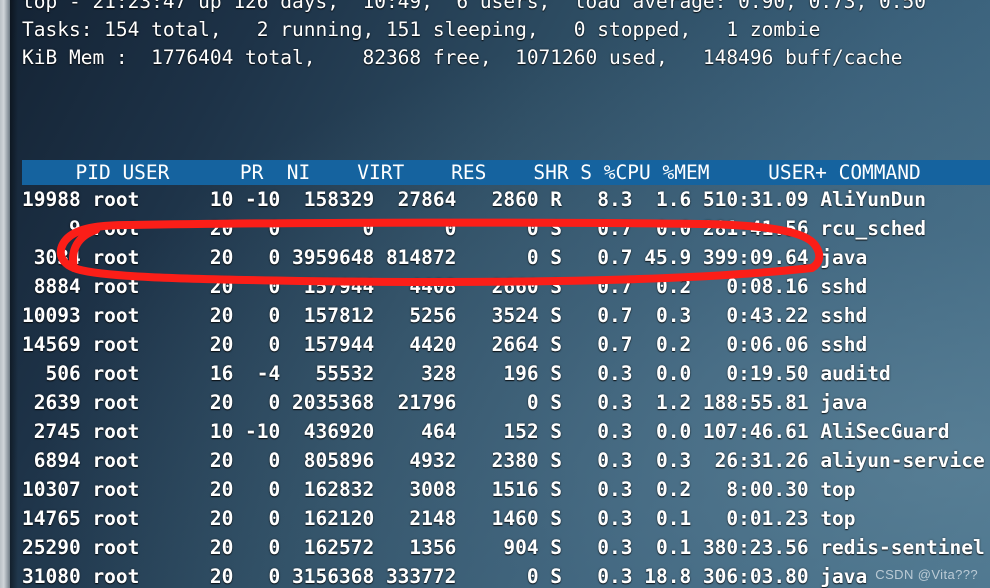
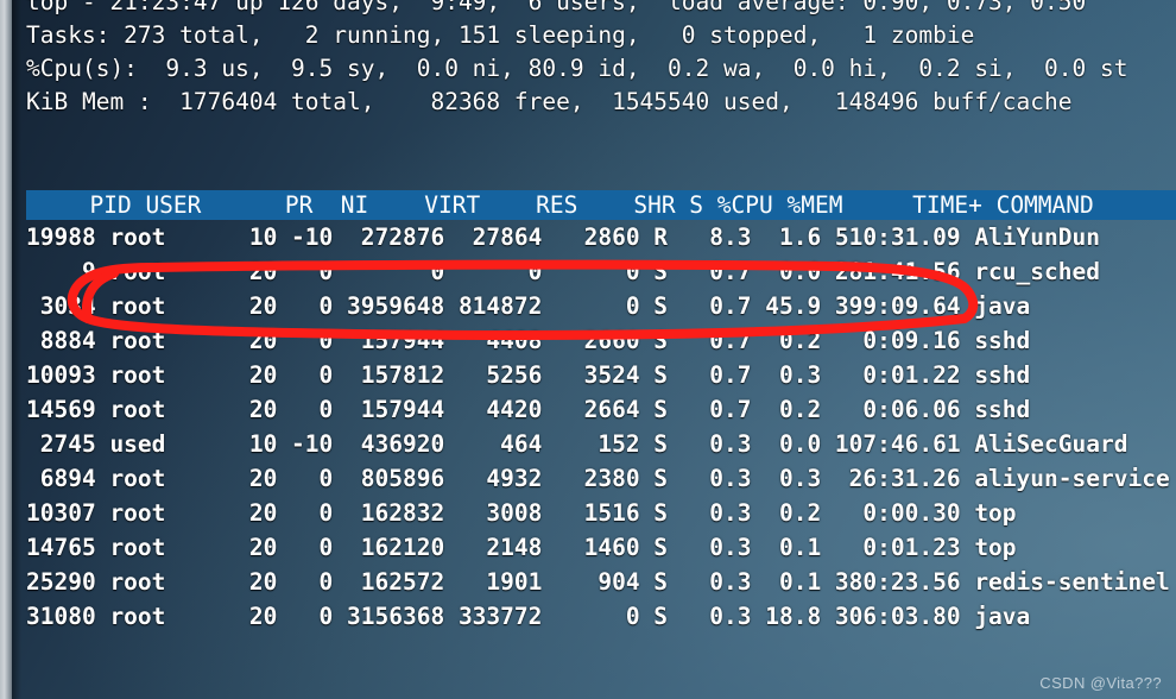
- top - 21:23:47 up 126 days, 10:49, 6 users, load average: 0.90, 0.73, 0.50
+ top - 21:23:47 up 126 days, 9:49, 6 users, load average: 0.90, 0.73, 0.50
- Tasks: 154 total, 2 running, 151 sleeping, 0 stopped, 1 zombie
+ Tasks: 273 total, 2 running, 151 sleeping, 0 stopped, 1 zombie
+ %Cpu(s): 9.3 us, 9.5 sy, 0.0 ni, 80.9 id, 0.2 wa, 0.0 hi, 0.2 si, 0.0 st
- KiB Mem : 1776404 total, 82368 free, 1071260 used, 148496 buff/cache
+ KiB Mem : 1776404 total, 82368 free, 1545540 used, 148496 buff/cache
- PID USER PR NI VIRT RES SHR S %CPU %MEM USER+ COMMAND
+ PID USER PR NI VIRT RES SHR S %CPU %MEM TIME+ COMMAND
- 19988 root 10 -10 158329 27864 2860 R 8.3 1.6 510:31.09 AliYunDun
+ 19988 root 10 -10 272876 27864 2860 R 8.3 1.6 510:31.09 AliYunDun
  30 root 20 0 3959648 814872 0 S 0.7 45.9 399:09.64 java
- 8884 root 20 0 157944 4408 2660 S 0.7 0.2 0:08.16 sshd
+ 8884 root 20 0 157944 4408 2660 S 0.7 0.2 0:09.16 sshd
- 10093 root 20 0 157812 5256 3524 S 0.7 0.3 0:43.22 sshd
+ 10093 root 20 0 157812 5256 3524 S 0.7 0.3 0:01.22 sshd
  14569 root 20 0 157944 4420 2664 S 0.7 0.2 0:06.06 sshd
- 506 root 16 -4 55532 328 196 S 0.3 0.0 0:19.50 auditd
- 2639 root 20 0 2035368 21796 0 S 0.3 1.2 188:55.81 java
- 2745 root 10 -10 436920 464 152 S 0.3 0.0 107:46.61 AliSecGuard
+ 2745 used 10 -10 436920 464 152 S 0.3 0.0 107:46.61 AliSecGuard
  6894 root 20 0 805896 4932 2380 S 0.3 0.3 26:31.26 aliyun-service
- 10307 root 20 0 162832 3008 1516 S 0.3 0.2 8:00.30 top
+ 10307 root 20 0 162832 3008 1516 S 0.3 0.2 0:00.30 top
  14765 root 20 0 162120 2148 1460 S 0.3 0.1 0:01.23 top
- 25290 root 20 0 162572 1356 904 S 0.3 0.1 380:23.56 redis-sentinel
+ 25290 root 20 0 162572 1901 904 S 0.3 0.1 380:23.56 redis-sentinel
  31080 root 20 0 3156368 333772 0 S 0.3 18.8 306:03.80 java
  CSDN @Vita???
